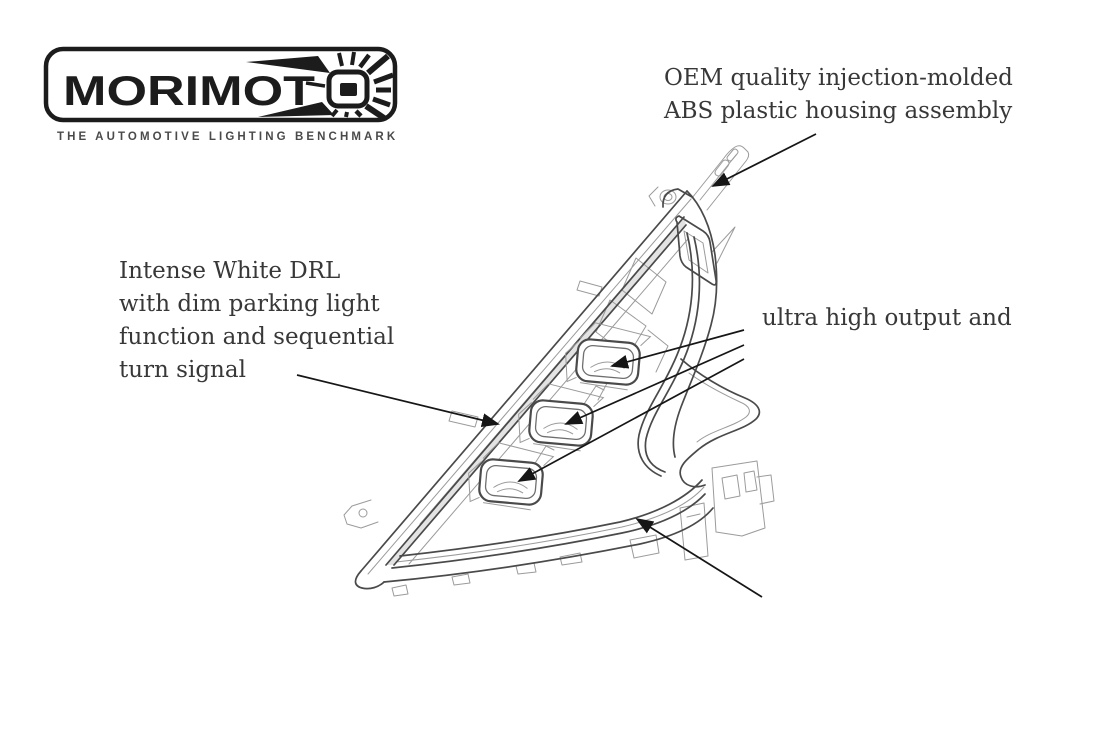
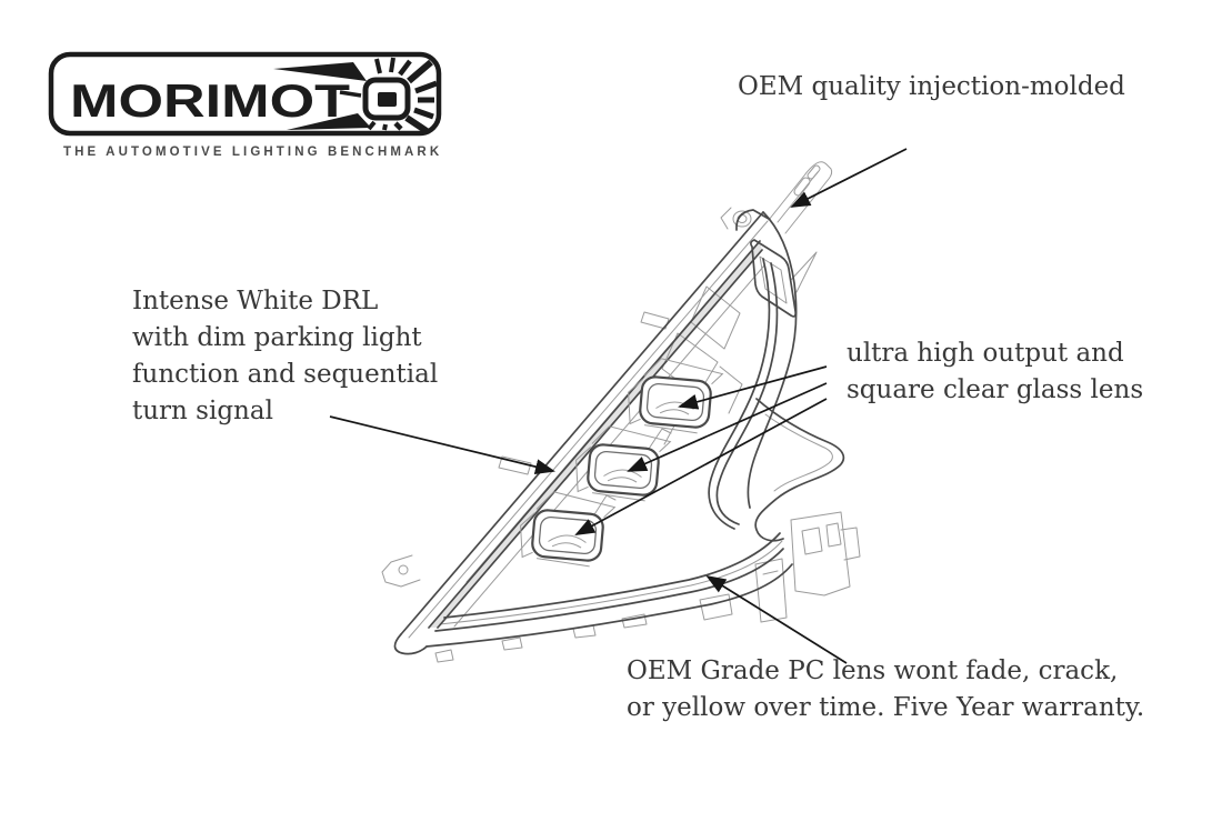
  MORIMOT
  THE AUTOMOTIVE LIGHTING BENCHMARK
  OEM quality injection-molded
- ABS plastic housing assembly
  Intense White DRL
  with dim parking light
  function and sequential
  turn signal
  ultra high output and
+ square clear glass lens
+ OEM Grade PC lens wont fade, crack,
+ or yellow over time. Five Year warranty.
